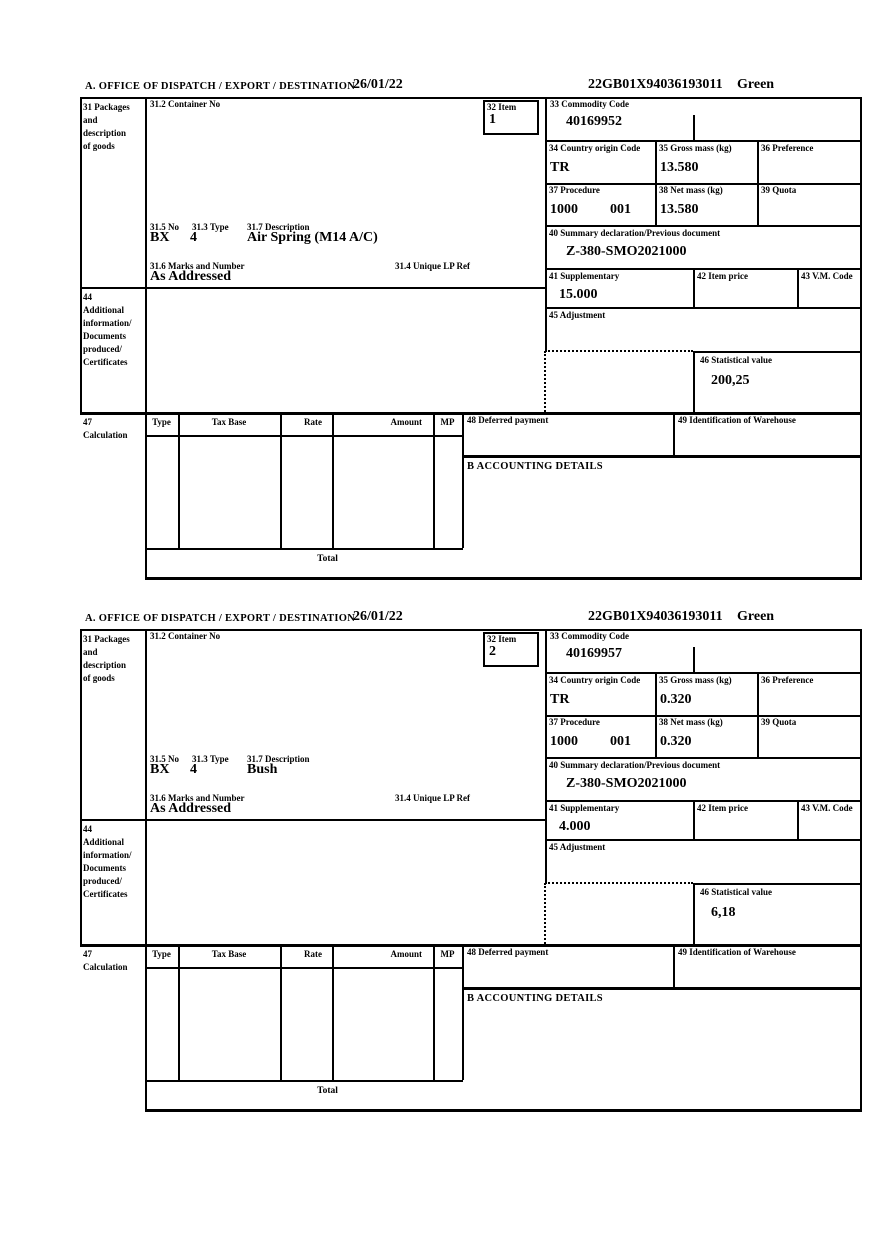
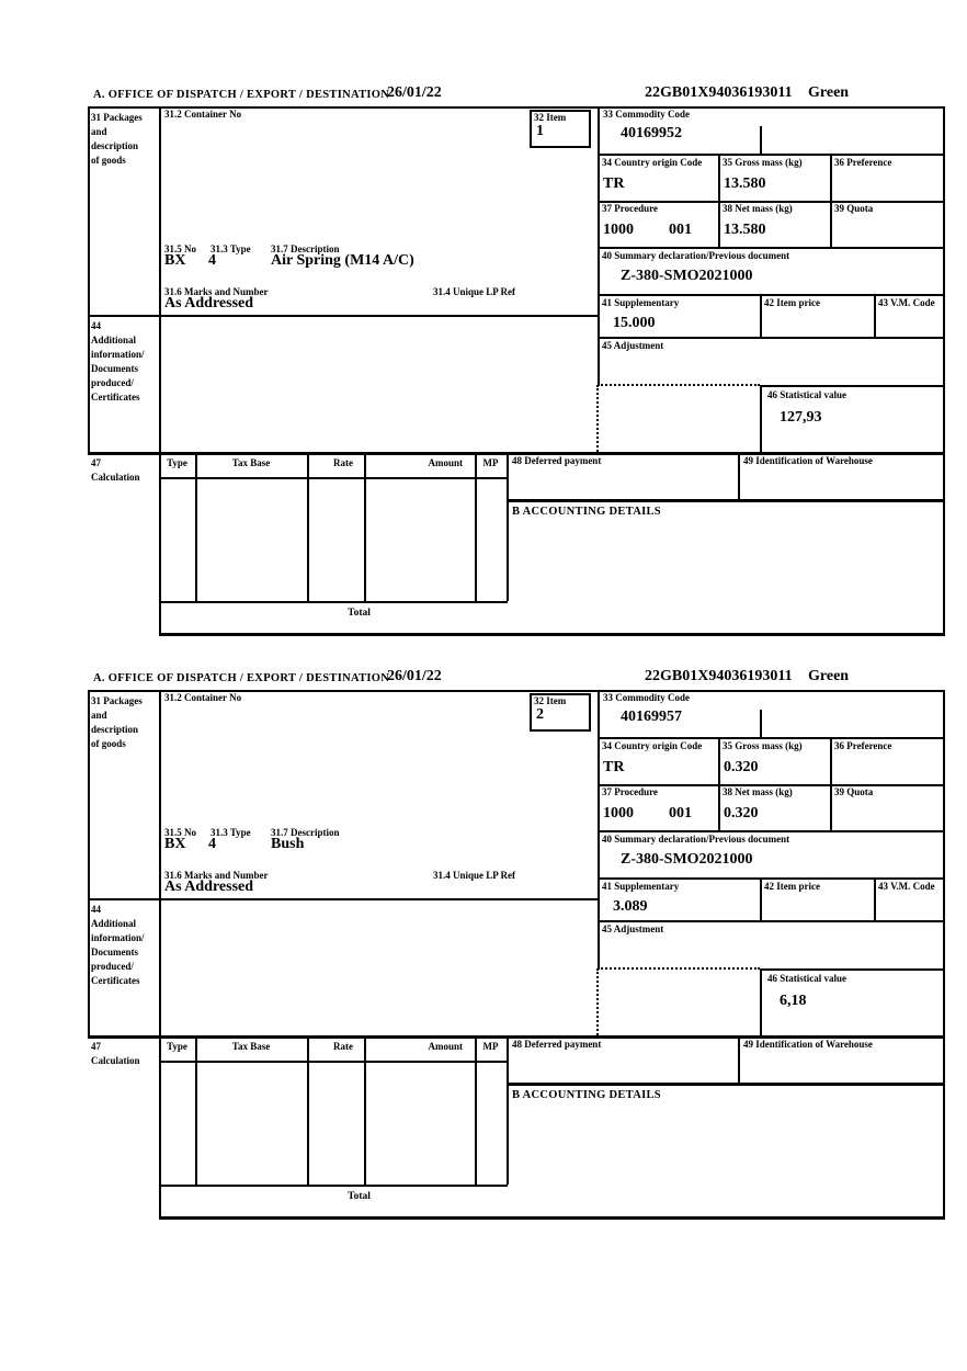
  A. OFFICE OF DISPATCH / EXPORT / DESTINATION
  26/01/22
  22GB01X94036193011
  Green
  31 Packages
  and
  description
  of goods
  44
  Additional
  information/
  Documents
  produced/
  Certificates
  31.2 Container No
  32 Item
  1
  33 Commodity Code
  40169952
  31.5 No
  31.3 Type
  31.7 Description
  BX
  4
  Air Spring (M14 A/C)
  31.6 Marks and Number
  31.4 Unique LP Ref
  As Addressed
  34 Country origin Code
  TR
  35 Gross mass (kg)
  13.580
  36 Preference
  37 Procedure
  1000
  001
  38 Net mass (kg)
  13.580
  39 Quota
  40 Summary declaration/Previous document
  Z-380-SMO2021000
  41 Supplementary
  15.000
  42 Item price
  43 V.M. Code
  45 Adjustment
  46 Statistical value
- 200,25
+ 127,93
  47
  Calculation
  Type
  Tax Base
  Rate
  Amount
  MP
  48 Deferred payment
  49 Identification of Warehouse
  B ACCOUNTING DETAILS
  Total
  A. OFFICE OF DISPATCH / EXPORT / DESTINATION
  26/01/22
  22GB01X94036193011
  Green
  31 Packages
  and
  description
  of goods
  44
  Additional
  information/
  Documents
  produced/
  Certificates
  31.2 Container No
  32 Item
  2
  33 Commodity Code
  40169957
  31.5 No
  31.3 Type
  31.7 Description
  BX
  4
  Bush
  31.6 Marks and Number
  31.4 Unique LP Ref
  As Addressed
  34 Country origin Code
  TR
  35 Gross mass (kg)
  0.320
  36 Preference
  37 Procedure
  1000
  001
  38 Net mass (kg)
  0.320
  39 Quota
  40 Summary declaration/Previous document
  Z-380-SMO2021000
  41 Supplementary
- 4.000
+ 3.089
  42 Item price
  43 V.M. Code
  45 Adjustment
  46 Statistical value
  6,18
  47
  Calculation
  Type
  Tax Base
  Rate
  Amount
  MP
  48 Deferred payment
  49 Identification of Warehouse
  B ACCOUNTING DETAILS
  Total
